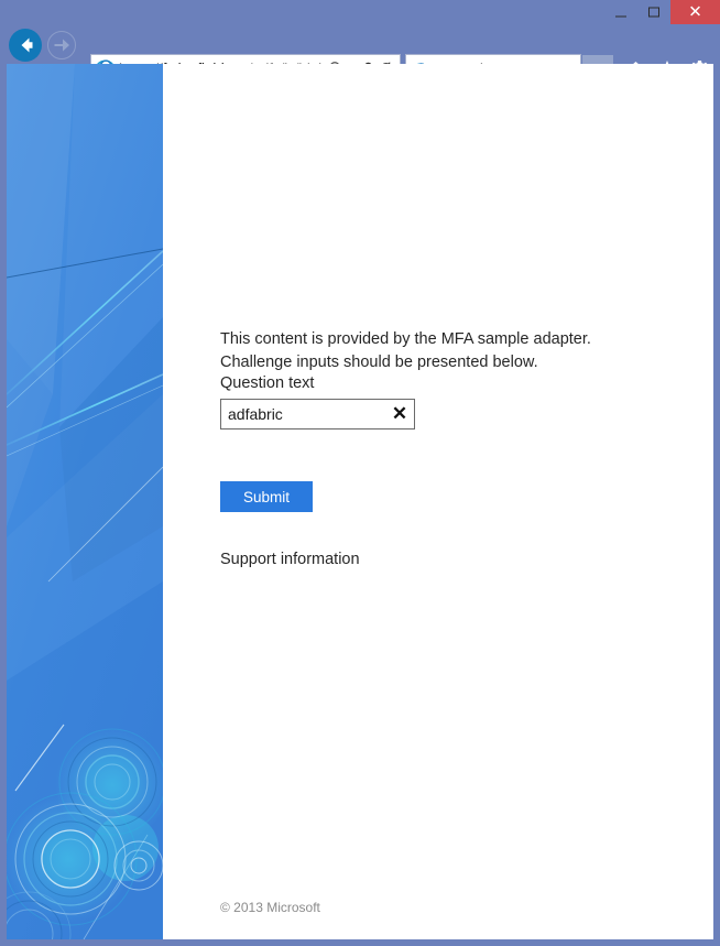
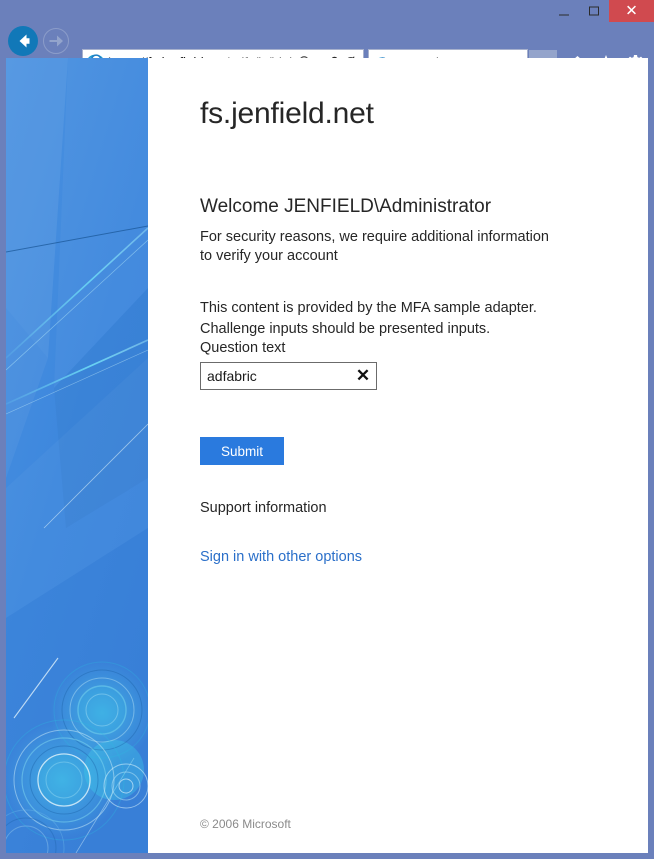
  ✕
+ fs.jenfield.net
+ Welcome JENFIELD\Administrator
+ For security reasons, we require additional information to verify your account
- This content is provided by the MFA sample adapter. Challenge inputs should be presented below.
+ This content is provided by the MFA sample adapter. Challenge inputs should be presented inputs.
  Question text
  adfabric
  ✕
  Submit
  Support information
+ Sign in with other options
- © 2013 Microsoft
+ © 2006 Microsoft
